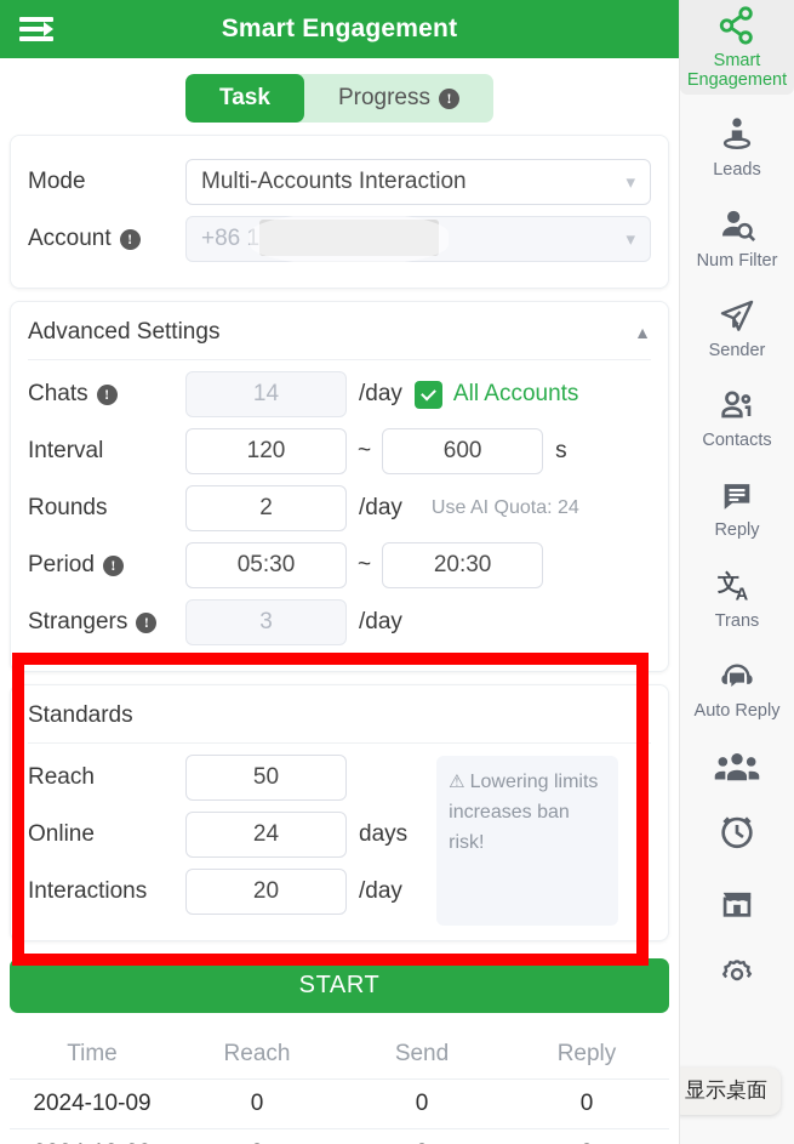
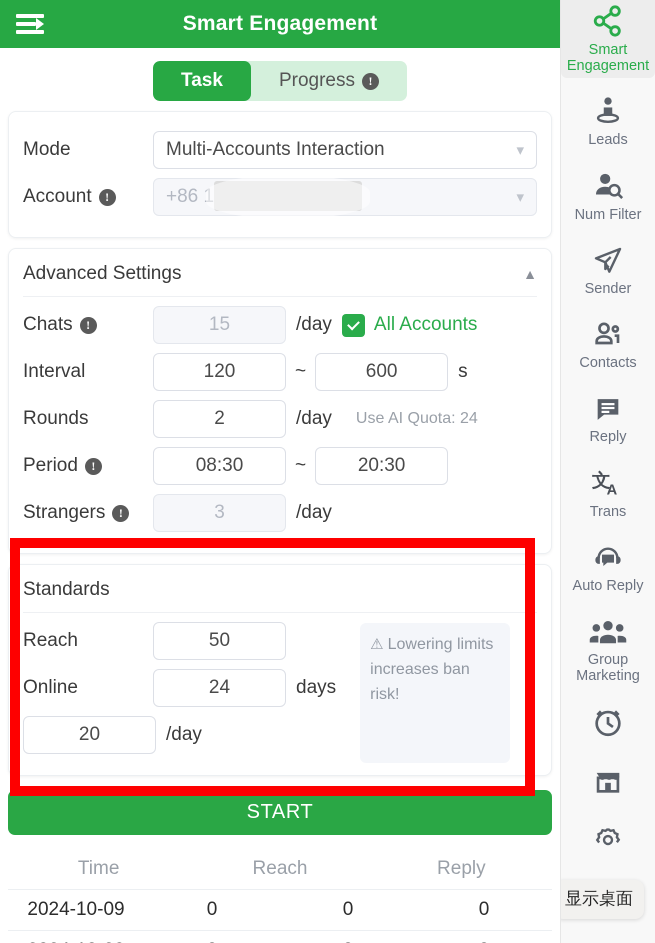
  Smart Engagement
  Task
  Progress
  !
  Mode
  Multi-Accounts Interaction
  ▾
  Account
  !
  +86
  ▾
  Advanced Settings
  ▲
  Chats
  !
- 14
+ 15
  /day
  All Accounts
  Interval
  120
  ~
  600
  s
  Rounds
  2
  /day
  Use AI Quota: 24
  Period
  !
- 05:30
+ 08:30
  ~
  20:30
  Strangers
  !
  3
  /day
  Standards
  ▲
  Reach
  50
  Online
  24
  days
- Interactions
  20
  /day
  ⚠ Lowering limits increases ban risk!
  START
  Time
  Reach
- Send
  Reply
  2024-10-09
  0
  0
  0
  Smart Engagement
  Leads
  Num Filter
  Sender
  Contacts
  Reply
  文
  A
  Trans
  Auto Reply
+ Group Marketing
  显示桌面
